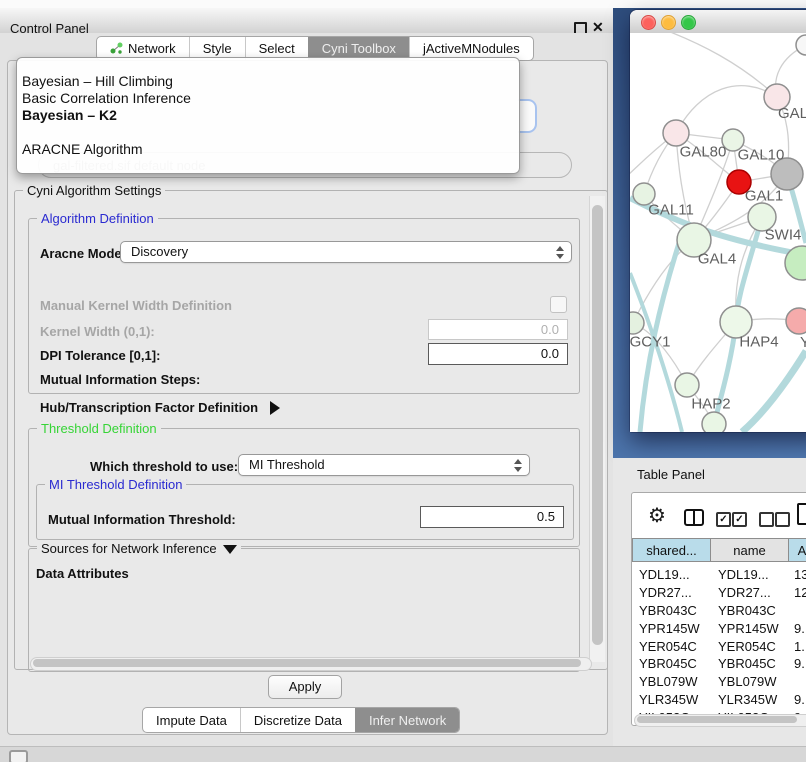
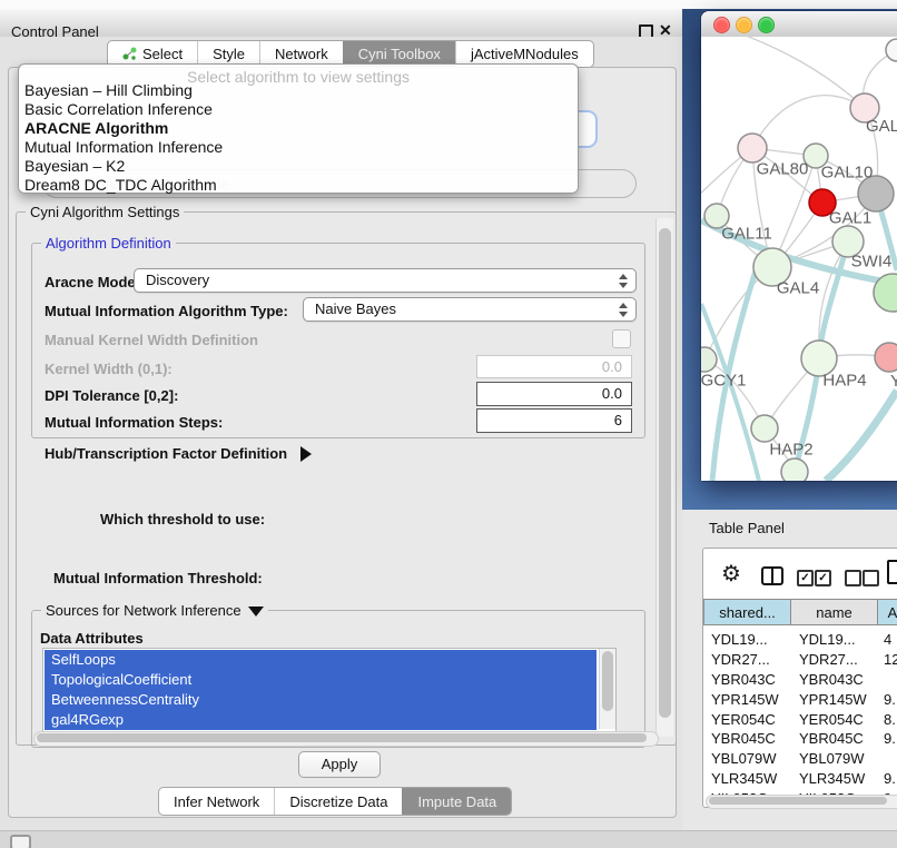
  Control Panel
  ✕
- Network
+ Select
  Style
- Select
+ Network
  Cyni Toolbox
  jActiveMNodules
+ Select algorithm to view settings
  Bayesian – Hill Climbing
  Basic Correlation Inference
- Bayesian – K2
+ ARACNE Algorithm
+ Mutual Information Inference
- ARACNE Algorithm
+ Bayesian – K2
+ Dream8 DC_TDC Algorithm
  Cyni Algorithm Settings
  Algorithm Definition
  Aracne Mode
  Discovery
+ Mutual Information Algorithm Type:
+ Naive Bayes
  Manual Kernel Width Definition
  Kernel Width (0,1):
  0.0
- DPI Tolerance [0,1]:
+ DPI Tolerance [0,2]:
  0.0
  Mutual Information Steps:
+ 6
  Hub/Transcription Factor Definition
- Threshold Definition
  Which threshold to use:
- MI Threshold
- MI Threshold Definition
  Mutual Information Threshold:
- 0.5
  Sources for Network Inference
  Data Attributes
+ SelfLoops
+ TopologicalCoefficient
+ BetweennessCentrality
+ gal4RGexp
  Apply
- Impute Data
+ Infer Network
  Discretize Data
- Infer Network
+ Impute Data
  GAL80
  GAL10
  GAL1
  GAL11
  SWI4
  GAL4
  GCY1
  HAP4
  HAP2
  GAL
  Y
  Table Panel
  ⚙
  ✓
  ✓
  shared...
  name
  A
  YDL19...
  YDL19...
- 13
+ 4
  YDR27...
  YDR27...
  12
  YBR043C
  YBR043C
  YPR145W
  YPR145W
  9.
  YER054C
  YER054C
- 1.
+ 8.
  YBR045C
  YBR045C
  9.
  YBL079W
  YBL079W
  YLR345W
  YLR345W
  9.
